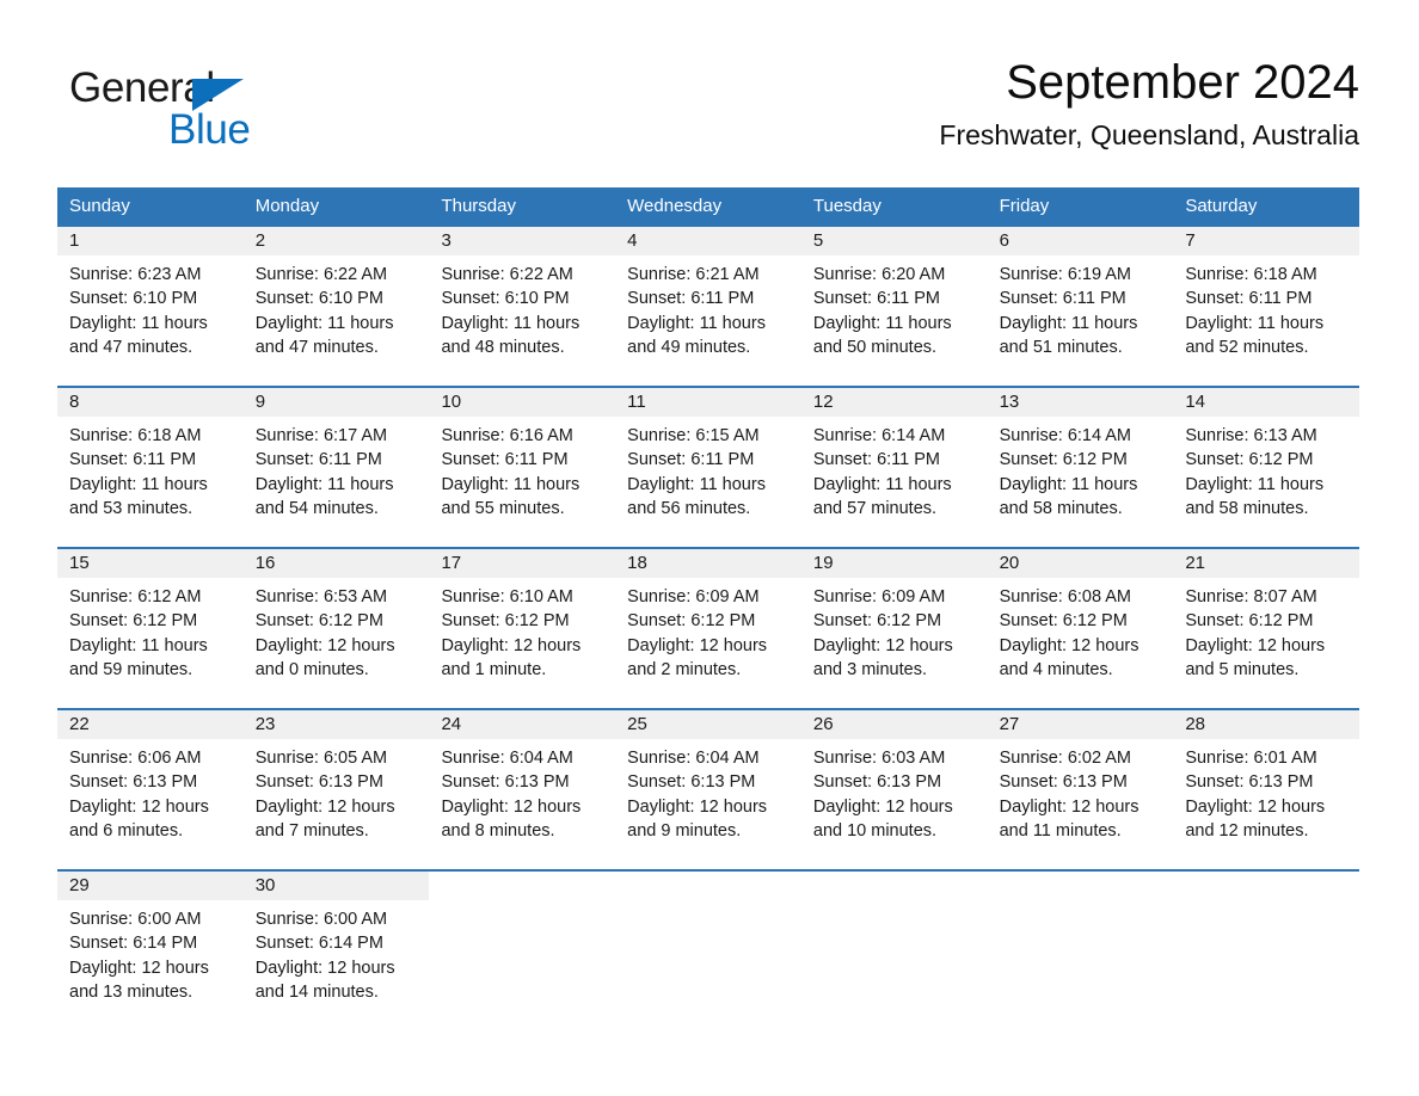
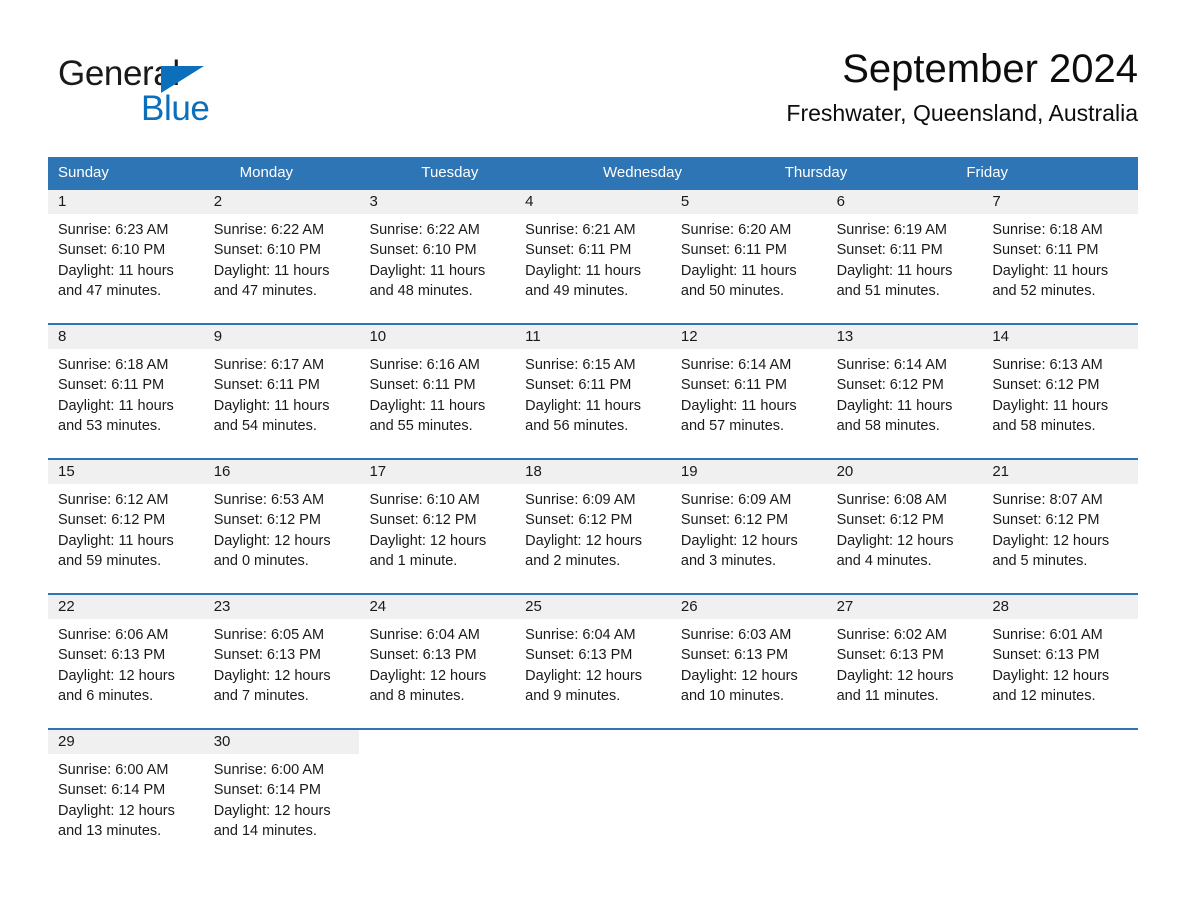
  General
  Blue
  September 2024
  Freshwater, Queensland, Australia
  Sunday
  Monday
- Thursday
+ Tuesday
  Wednesday
- Tuesday
+ Thursday
  Friday
- Saturday
  1
  Sunrise: 6:23 AM
  Sunset: 6:10 PM
  Daylight: 11 hours
  and 47 minutes.
  2
  Sunrise: 6:22 AM
  Sunset: 6:10 PM
  Daylight: 11 hours
  and 47 minutes.
  3
  Sunrise: 6:22 AM
  Sunset: 6:10 PM
  Daylight: 11 hours
  and 48 minutes.
  4
  Sunrise: 6:21 AM
  Sunset: 6:11 PM
  Daylight: 11 hours
  and 49 minutes.
  5
  Sunrise: 6:20 AM
  Sunset: 6:11 PM
  Daylight: 11 hours
  and 50 minutes.
  6
  Sunrise: 6:19 AM
  Sunset: 6:11 PM
  Daylight: 11 hours
  and 51 minutes.
  7
  Sunrise: 6:18 AM
  Sunset: 6:11 PM
  Daylight: 11 hours
  and 52 minutes.
  8
  Sunrise: 6:18 AM
  Sunset: 6:11 PM
  Daylight: 11 hours
  and 53 minutes.
  9
  Sunrise: 6:17 AM
  Sunset: 6:11 PM
  Daylight: 11 hours
  and 54 minutes.
  10
  Sunrise: 6:16 AM
  Sunset: 6:11 PM
  Daylight: 11 hours
  and 55 minutes.
  11
  Sunrise: 6:15 AM
  Sunset: 6:11 PM
  Daylight: 11 hours
  and 56 minutes.
  12
  Sunrise: 6:14 AM
  Sunset: 6:11 PM
  Daylight: 11 hours
  and 57 minutes.
  13
  Sunrise: 6:14 AM
  Sunset: 6:12 PM
  Daylight: 11 hours
  and 58 minutes.
  14
  Sunrise: 6:13 AM
  Sunset: 6:12 PM
  Daylight: 11 hours
  and 58 minutes.
  15
  Sunrise: 6:12 AM
  Sunset: 6:12 PM
  Daylight: 11 hours
  and 59 minutes.
  16
  Sunrise: 6:53 AM
  Sunset: 6:12 PM
  Daylight: 12 hours
  and 0 minutes.
  17
  Sunrise: 6:10 AM
  Sunset: 6:12 PM
  Daylight: 12 hours
  and 1 minute.
  18
  Sunrise: 6:09 AM
  Sunset: 6:12 PM
  Daylight: 12 hours
  and 2 minutes.
  19
  Sunrise: 6:09 AM
  Sunset: 6:12 PM
  Daylight: 12 hours
  and 3 minutes.
  20
  Sunrise: 6:08 AM
  Sunset: 6:12 PM
  Daylight: 12 hours
  and 4 minutes.
  21
  Sunrise: 8:07 AM
  Sunset: 6:12 PM
  Daylight: 12 hours
  and 5 minutes.
  22
  Sunrise: 6:06 AM
  Sunset: 6:13 PM
  Daylight: 12 hours
  and 6 minutes.
  23
  Sunrise: 6:05 AM
  Sunset: 6:13 PM
  Daylight: 12 hours
  and 7 minutes.
  24
  Sunrise: 6:04 AM
  Sunset: 6:13 PM
  Daylight: 12 hours
  and 8 minutes.
  25
  Sunrise: 6:04 AM
  Sunset: 6:13 PM
  Daylight: 12 hours
  and 9 minutes.
  26
  Sunrise: 6:03 AM
  Sunset: 6:13 PM
  Daylight: 12 hours
  and 10 minutes.
  27
  Sunrise: 6:02 AM
  Sunset: 6:13 PM
  Daylight: 12 hours
  and 11 minutes.
  28
  Sunrise: 6:01 AM
  Sunset: 6:13 PM
  Daylight: 12 hours
  and 12 minutes.
  29
  Sunrise: 6:00 AM
  Sunset: 6:14 PM
  Daylight: 12 hours
  and 13 minutes.
  30
  Sunrise: 6:00 AM
  Sunset: 6:14 PM
  Daylight: 12 hours
  and 14 minutes.
